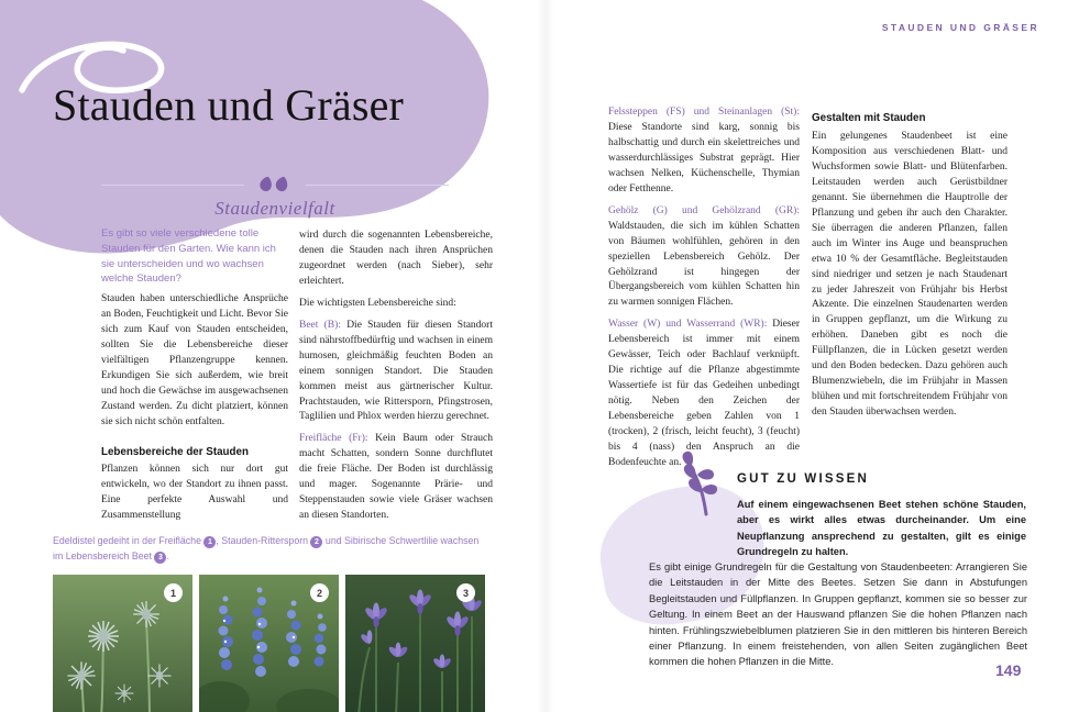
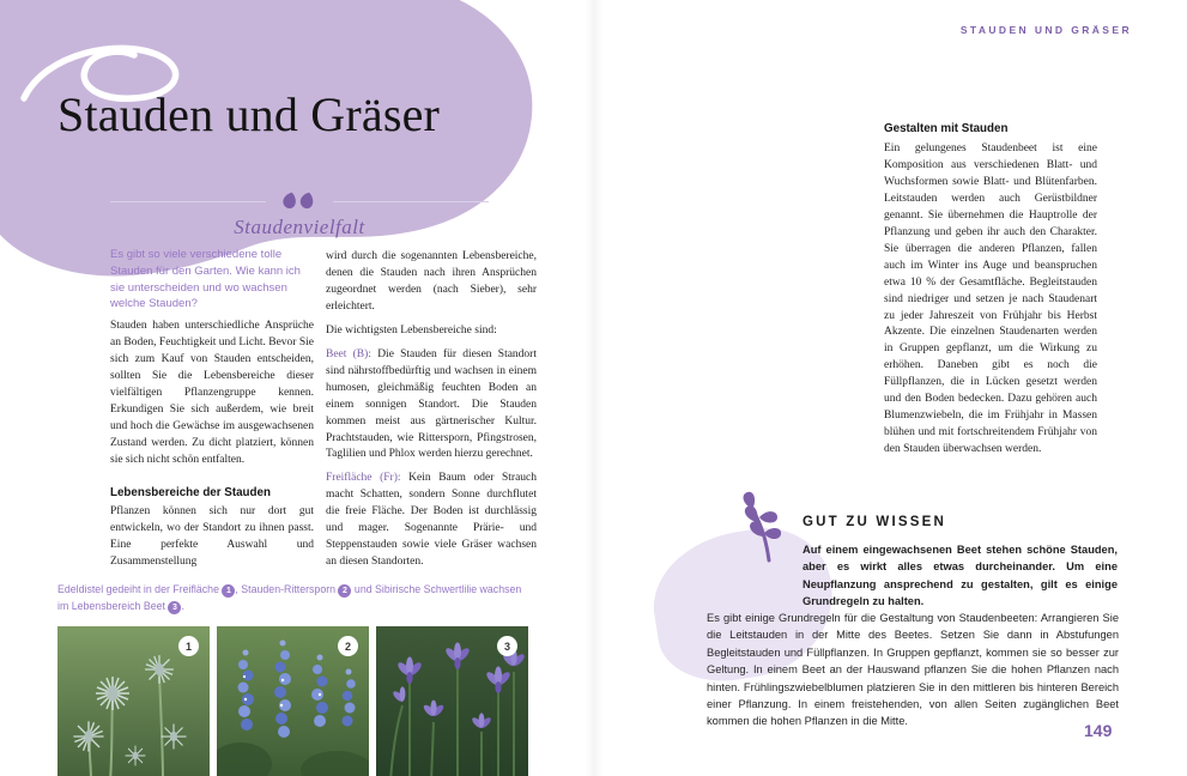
  STAUDEN UND GRÄSER
  Stauden und Gräser
  Staudenvielfalt
  Es gibt so viele verschiedene tolle Stauden für den Garten. Wie kann ich sie unterscheiden und wo wachsen welche Stauden?
  Stauden haben unterschiedliche Ansprüche an Boden, Feuchtigkeit und Licht. Bevor Sie sich zum Kauf von Stauden entscheiden, sollten Sie die Lebensbereiche dieser vielfältigen Pflanzengruppe kennen. Erkundigen Sie sich außerdem, wie breit und hoch die Gewächse im ausgewachsenen Zustand werden. Zu dicht platziert, können sie sich nicht schön entfalten.
  Lebensbereiche der Stauden
  Pflanzen können sich nur dort gut entwickeln, wo der Standort zu ihnen passt. Eine perfekte Auswahl und Zusammenstellung
  wird durch die sogenannten Lebensbereiche, denen die Stauden nach ihren Ansprüchen zugeordnet werden (nach Sieber), sehr erleichtert.
  Die wichtigsten Lebensbereiche sind:
  Beet (B): Die Stauden für diesen Standort sind nährstoffbedürftig und wachsen in einem humosen, gleichmäßig feuchten Boden an einem sonnigen Standort. Die Stauden kommen meist aus gärtnerischer Kultur. Prachtstauden, wie Rittersporn, Pfingstrosen, Taglilien und Phlox werden hierzu gerechnet.
  Freifläche (Fr): Kein Baum oder Strauch macht Schatten, sondern Sonne durchflutet die freie Fläche. Der Boden ist durchlässig und mager. Sogenannte Prärie- und Steppenstauden sowie viele Gräser wachsen an diesen Standorten.
  Edeldistel gedeiht in der Freifläche , Stauden-Rittersporn und Sibirische Schwertlilie wachsen im Lebensbereich Beet .
  1
  2
  3
- Felssteppen (FS) und Steinanlagen (St): Diese Standorte sind karg, sonnig bis halbschattig und durch ein skelettreiches und wasserdurchlässiges Substrat geprägt. Hier wachsen Nelken, Küchenschelle, Thymian oder Fetthenne.
- Gehölz (G) und Gehölzrand (GR): Waldstauden, die sich im kühlen Schatten von Bäumen wohlfühlen, gehören in den speziellen Lebensbereich Gehölz. Der Gehölzrand ist hingegen der Übergangsbereich vom kühlen Schatten hin zu warmen sonnigen Flächen.
- Wasser (W) und Wasserrand (WR): Dieser Lebensbereich ist immer mit einem Gewässer, Teich oder Bachlauf verknüpft. Die richtige auf die Pflanze abgestimmte Wassertiefe ist für das Gedeihen unbedingt nötig. Neben den Zeichen der Lebensbereiche geben Zahlen von 1 (trocken), 2 (frisch, leicht feucht), 3 (feucht) bis 4 (nass) den Anspruch an die Bodenfeuchte an.
  Gestalten mit Stauden
  Ein gelungenes Staudenbeet ist eine Komposition aus verschiedenen Blatt- und Wuchsformen sowie Blatt- und Blütenfarben. Leitstauden werden auch Gerüstbildner genannt. Sie übernehmen die Hauptrolle der Pflanzung und geben ihr auch den Charakter. Sie überragen die anderen Pflanzen, fallen auch im Winter ins Auge und beanspruchen etwa 10 % der Gesamtfläche. Begleitstauden sind niedriger und setzen je nach Staudenart zu jeder Jahreszeit von Frühjahr bis Herbst Akzente. Die einzelnen Staudenarten werden in Gruppen gepflanzt, um die Wirkung zu erhöhen. Daneben gibt es noch die Füllpflanzen, die in Lücken gesetzt werden und den Boden bedecken. Dazu gehören auch Blumenzwiebeln, die im Frühjahr in Massen blühen und mit fortschreitendem Frühjahr von den Stauden überwachsen werden.
  GUT ZU WISSEN
  Auf einem eingewachsenen Beet stehen schöne Stauden, aber es wirkt alles etwas durcheinander. Um eine Neupflanzung ansprechend zu gestalten, gilt es einige Grundregeln zu halten.
  Es gibt einige Grundregeln für die Gestaltung von Staudenbeeten: Arrangieren Sie die Leitstauden in der Mitte des Beetes. Setzen Sie dann in Abstufungen Begleitstauden und Füllpflanzen. In Gruppen gepflanzt, kommen sie so besser zur Geltung. In einem Beet an der Hauswand pflanzen Sie die hohen Pflanzen nach hinten. Frühlingszwiebelblumen platzieren Sie in den mittleren bis hinteren Bereich einer Pflanzung. In einem freistehenden, von allen Seiten zugänglichen Beet kommen die hohen Pflanzen in die Mitte.
  149
